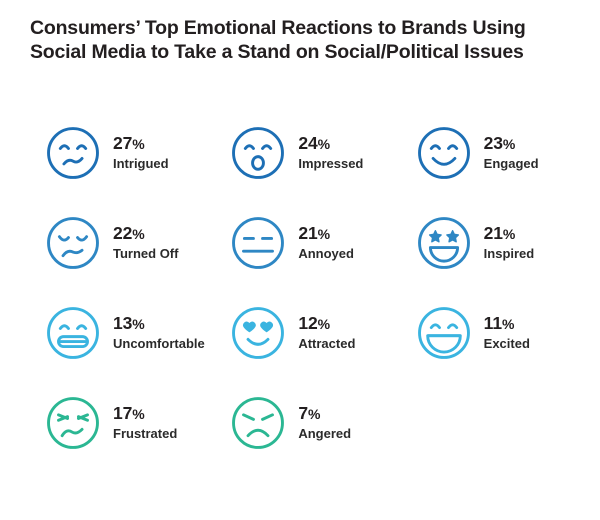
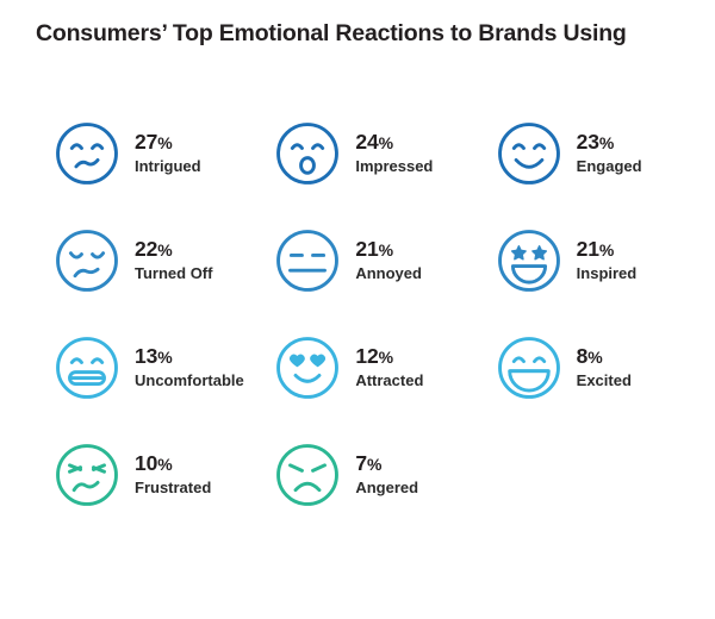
  Consumers’ Top Emotional Reactions to Brands Using
- Social Media to Take a Stand on Social/Political Issues
  27%
  Intrigued
  24%
  Impressed
  23%
  Engaged
  22%
  Turned Off
  21%
  Annoyed
  21%
  Inspired
  13%
  Uncomfortable
  12%
  Attracted
- 11%
+ 8%
  Excited
- 17%
+ 10%
  Frustrated
  7%
  Angered
